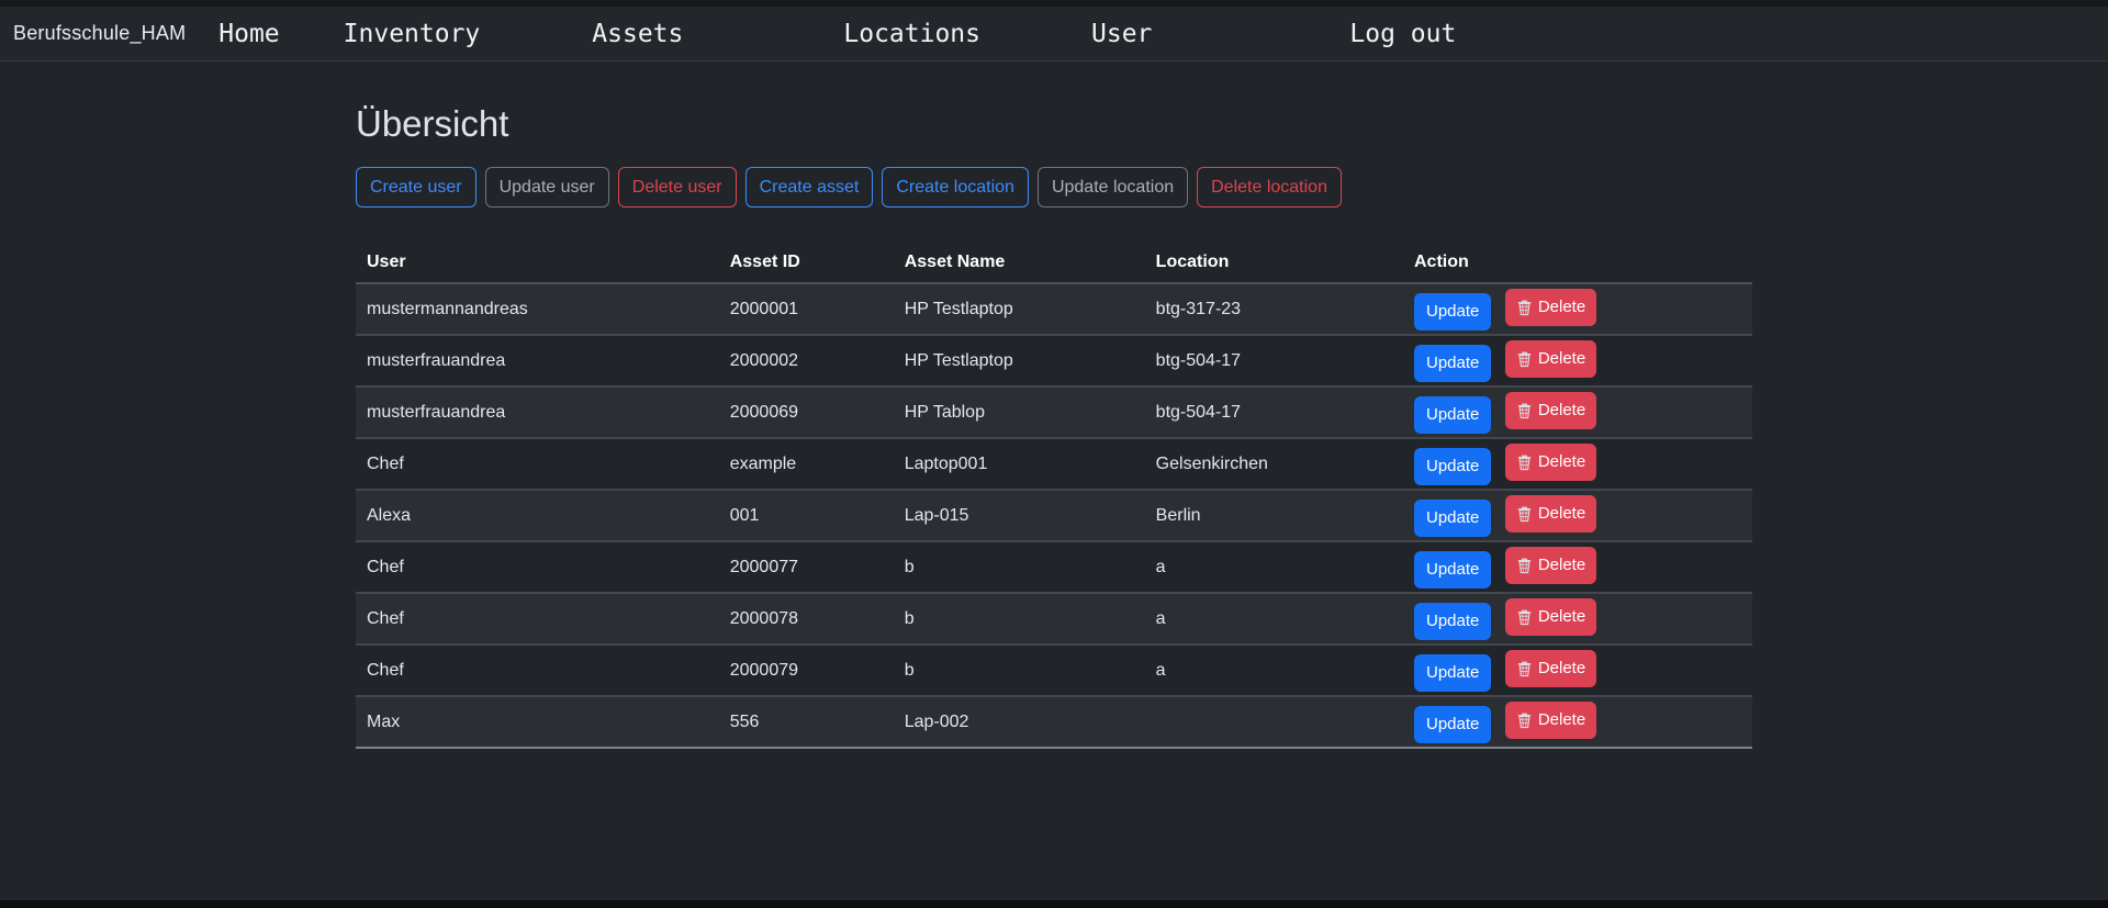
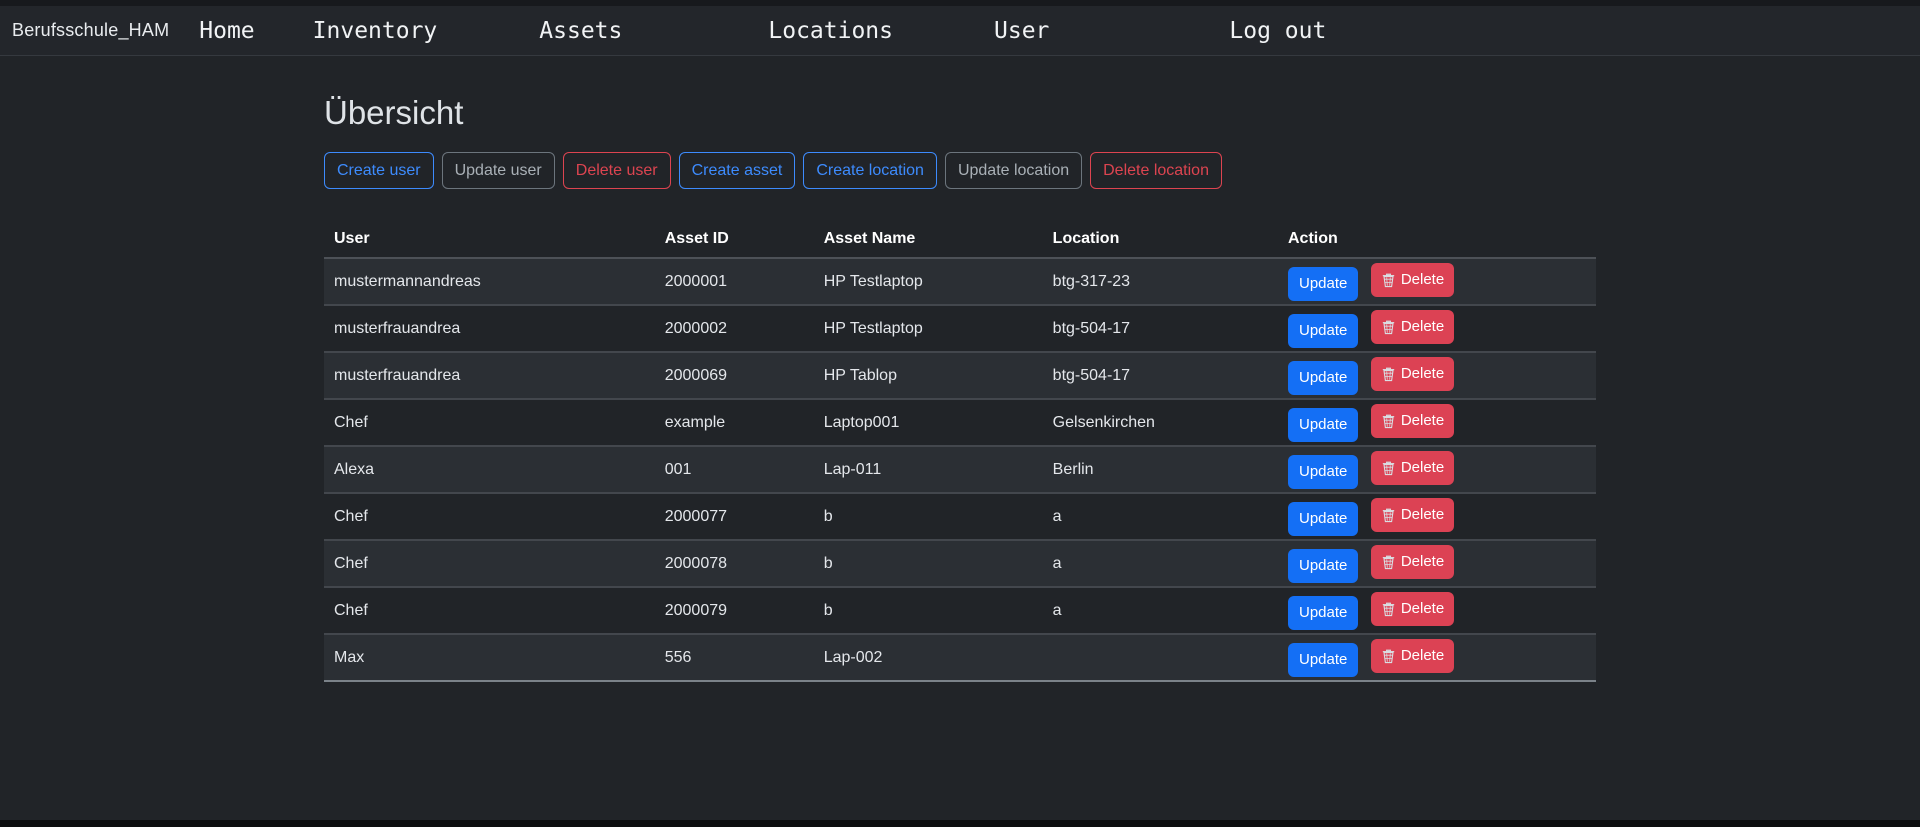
  Berufsschule_HAM
  Home
  Inventory
  Assets
  Locations
  User
  Log out
  Übersicht
  Create user
  Update user
  Delete user
  Create asset
  Create location
  Update location
  Delete location
  User	Asset ID	Asset Name	Location	Action
  mustermannandreas	2000001	HP Testlaptop	btg-317-23	Update Delete
  musterfrauandrea	2000002	HP Testlaptop	btg-504-17	Update Delete
  musterfrauandrea	2000069	HP Tablop	btg-504-17	Update Delete
  Chef	example	Laptop001	Gelsenkirchen	Update Delete
- Alexa	001	Lap-015	Berlin	Update Delete
+ Alexa	001	Lap-011	Berlin	Update Delete
  Chef	2000077	b	a	Update Delete
  Chef	2000078	b	a	Update Delete
  Chef	2000079	b	a	Update Delete
  Max	556	Lap-002		Update Delete
